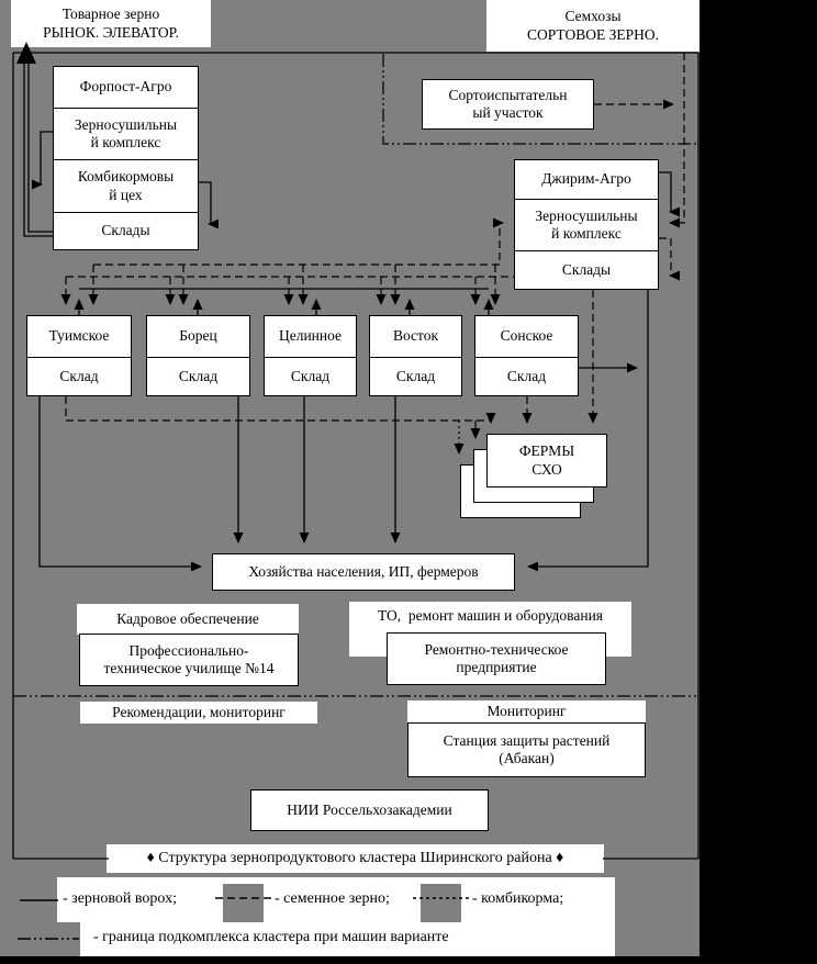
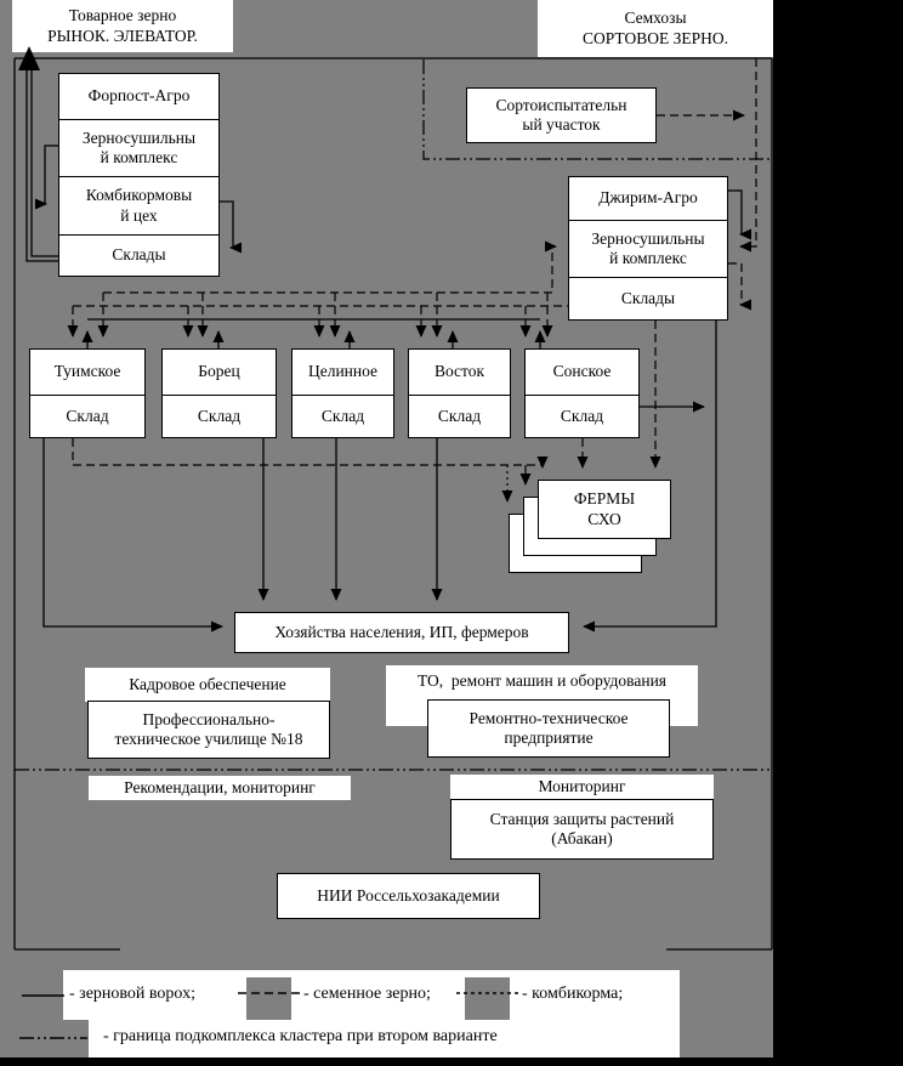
  Товарное зерно
  РЫНОК. ЭЛЕВАТОР.
  Семхозы
  СОРТОВОЕ ЗЕРНО.
  Форпост-Агро
  Зерносушильны
  й комплекс
  Комбикормовы
  й цех
  Склады
  Сортоиспытательн
  ый участок
  Джирим-Агро
  Зерносушильны
  й комплекс
  Склады
  Туимское
  Склад
  Борец
  Склад
  Целинное
  Склад
  Восток
  Склад
  Сонское
  Склад
  ФЕРМЫ
  СХО
  Хозяйства населения, ИП, фермеров
  Кадровое обеспечение
  Профессионально-
- техническое училище №14
+ техническое училище №18
  ТО, ремонт машин и оборудования
  Ремонтно-техническое
  предприятие
  Рекомендации, мониторинг
  Мониторинг
  Станция защиты растений
  (Абакан)
  НИИ Россельхозакадемии
- ♦ Структура зернопродуктового кластера Ширинского района ♦
  - зерновой ворох;
  - семенное зерно;
  - комбикорма;
- - граница подкомплекса кластера при машин варианте
+ - граница подкомплекса кластера при втором варианте
